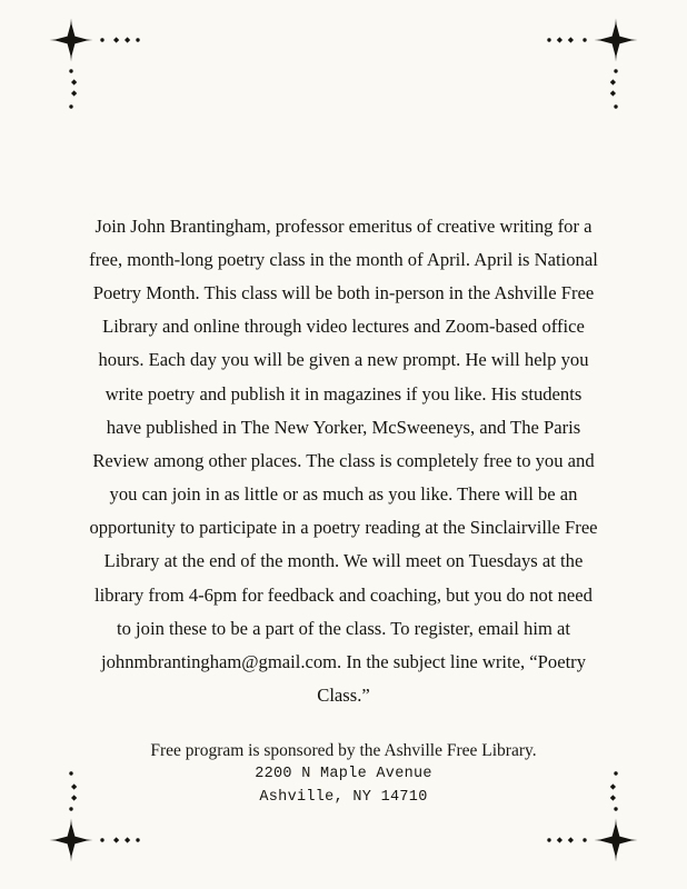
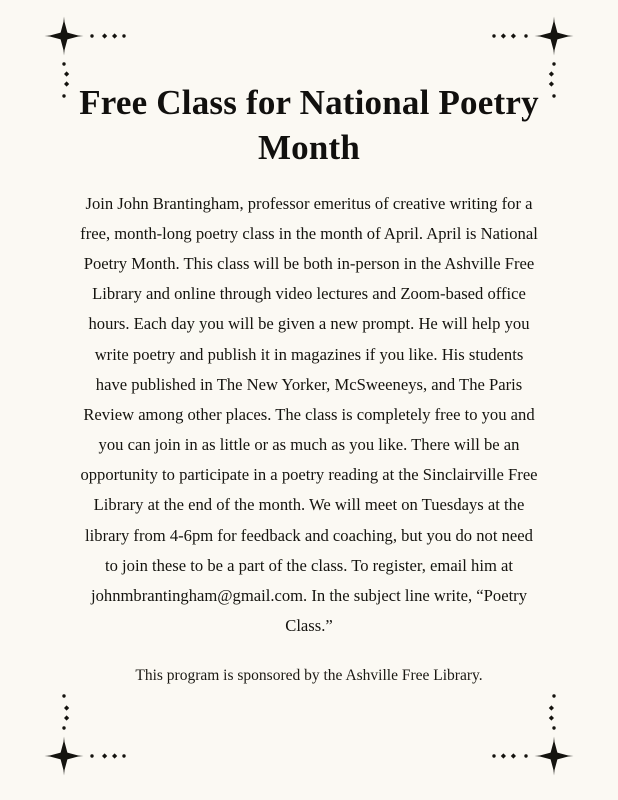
+ Free Class for National Poetry Month
  Join John Brantingham, professor emeritus of creative writing for a free, month-long poetry class in the month of April. April is National Poetry Month. This class will be both in-person in the Ashville Free Library and online through video lectures and Zoom-based office hours. Each day you will be given a new prompt. He will help you write poetry and publish it in magazines if you like. His students have published in The New Yorker, McSweeneys, and The Paris Review among other places. The class is completely free to you and you can join in as little or as much as you like. There will be an opportunity to participate in a poetry reading at the Sinclairville Free Library at the end of the month. We will meet on Tuesdays at the library from 4-6pm for feedback and coaching, but you do not need to join these to be a part of the class. To register, email him at johnmbrantingham@gmail.com. In the subject line write, “Poetry Class.”
- Free program is sponsored by the Ashville Free Library.
+ This program is sponsored by the Ashville Free Library.
- 2200 N Maple Avenue
- Ashville, NY 14710
